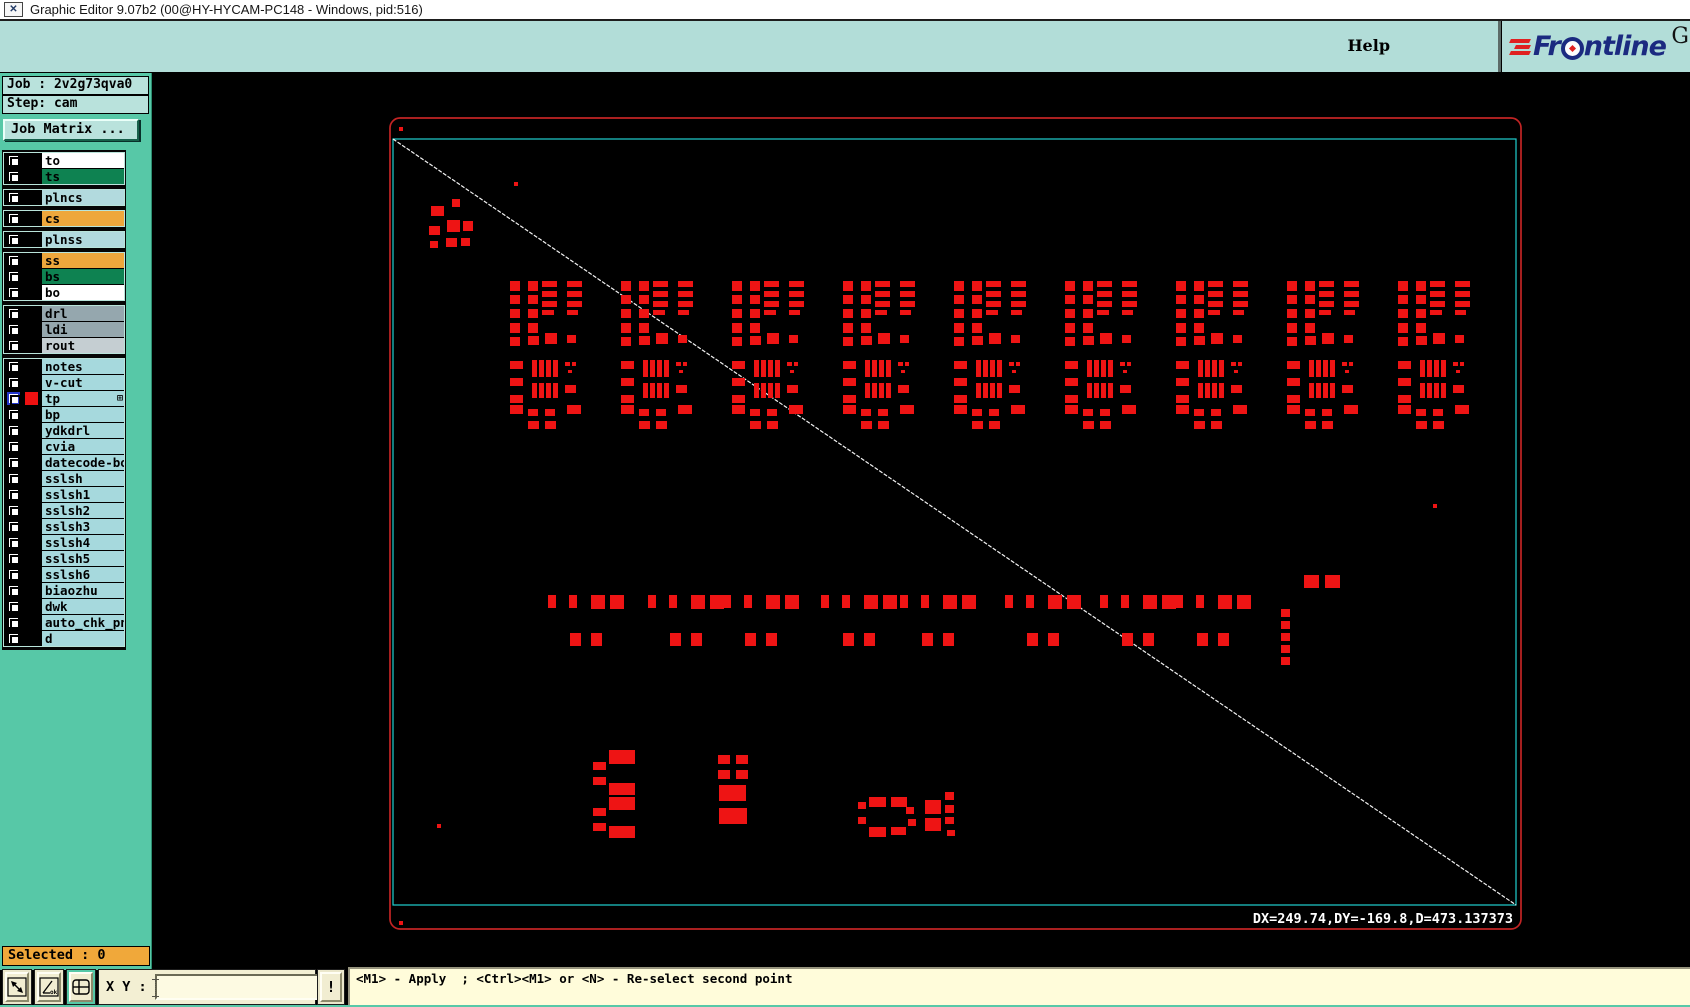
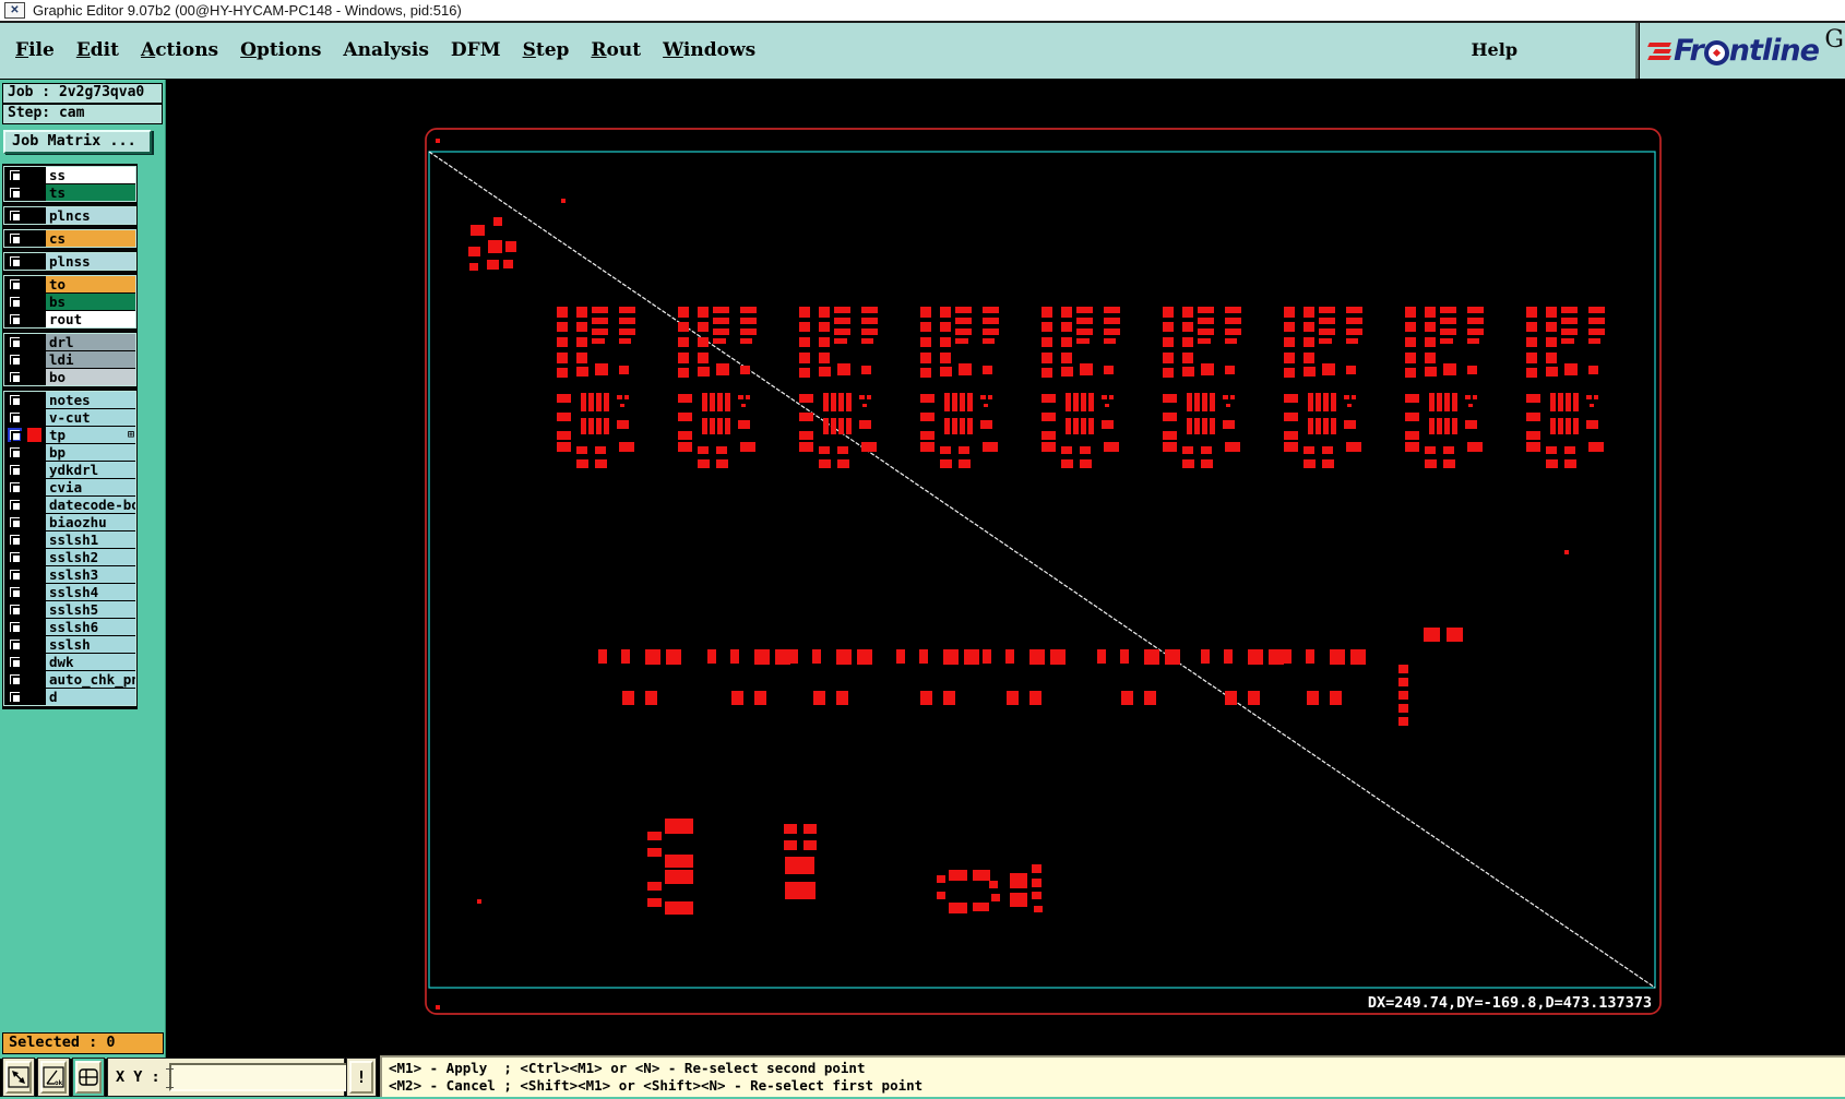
  ✕
  Graphic Editor 9.07b2 (00@HY-HYCAM-PC148 - Windows, pid:516)
+ File
+ Edit
+ Actions
+ Options
+ Analysis
+ DFM
+ Step
+ Rout
+ Windows
  Help
  Fr ntline
  G
  Job : 2v2g73qva0
  Step: cam
  Job Matrix ...
- to
+ ss
  ts
  plncs
  cs
  plnss
- ss
+ to
  bs
- bo
+ rout
  drl
  ldi
- rout
+ bo
  notes
  v-cut
  tp
  ⊞
  bp
  ydkdrl
  cvia
  datecode-b
- sslsh
+ biaozhu
  sslsh1
  sslsh2
  sslsh3
  sslsh4
  sslsh5
  sslsh6
- biaozhu
+ sslsh
  dwk
  auto_chk_p
  d
  Selected : 0
  DX=249.74,DY=-169.8,D=473.137373
  X Y :
  !
  <M1> - Apply ; <Ctrl><M1> or <N> - Re-select second point
+ <M2> - Cancel ; <Shift><M1> or <Shift><N> - Re-select first point
